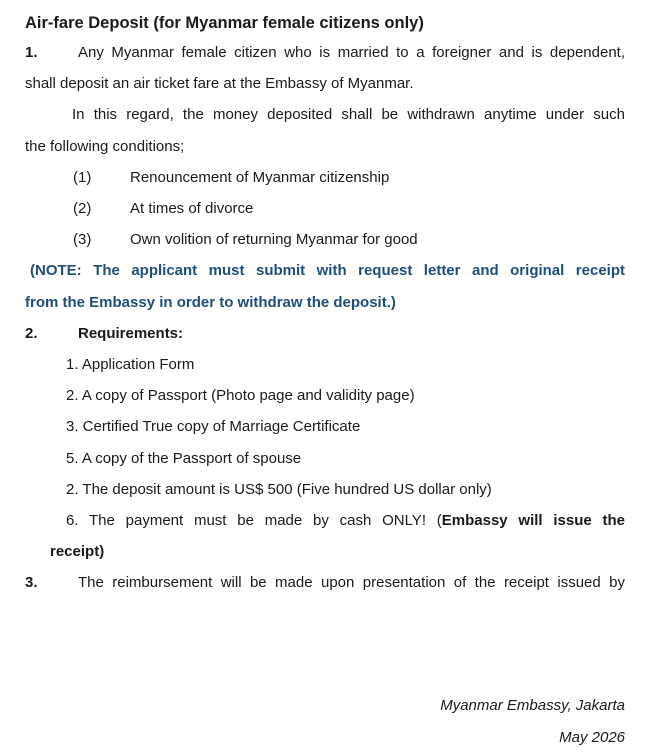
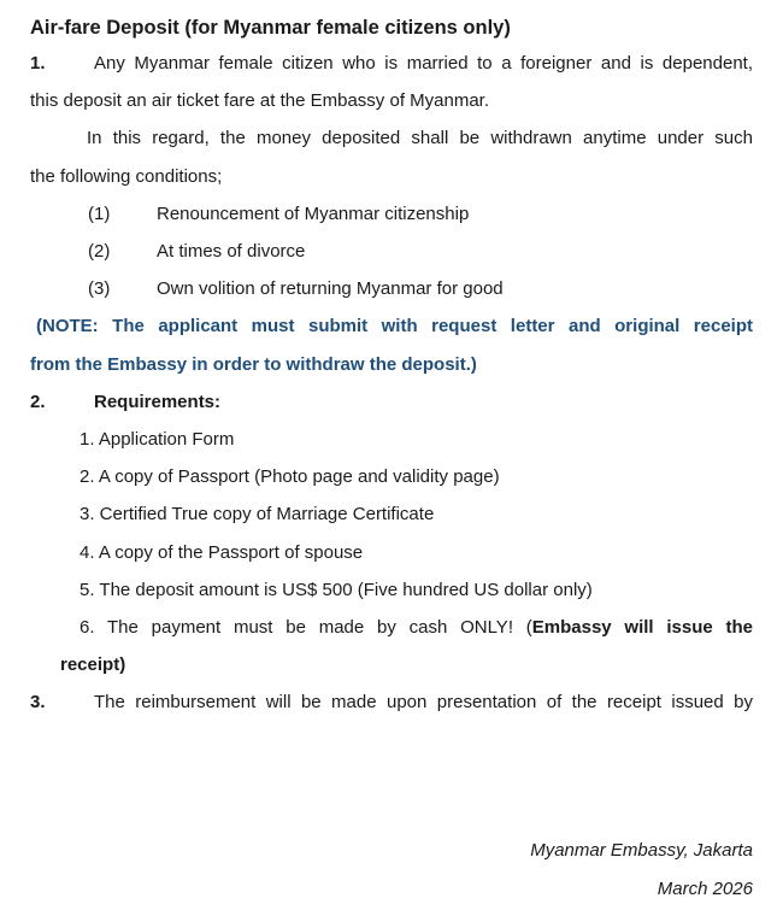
  Air-fare Deposit (for Myanmar female citizens only)
  1.
  Any Myanmar female citizen who is married to a foreigner and is dependent,
- shall deposit an air ticket fare at the Embassy of Myanmar.
+ this deposit an air ticket fare at the Embassy of Myanmar.
  In this regard, the money deposited shall be withdrawn anytime under such
  the following conditions;
  (1)
  Renouncement of Myanmar citizenship
  (2)
  At times of divorce
  (3)
  Own volition of returning Myanmar for good
  (NOTE: The applicant must submit with request letter and original receipt
  from the Embassy in order to withdraw the deposit.)
  2.
  Requirements:
  1. Application Form
  2. A copy of Passport (Photo page and validity page)
  3. Certified True copy of Marriage Certificate
- 5. A copy of the Passport of spouse
+ 4. A copy of the Passport of spouse
- 2. The deposit amount is US$ 500 (Five hundred US dollar only)
+ 5. The deposit amount is US$ 500 (Five hundred US dollar only)
  6. The payment must be made by cash ONLY! (Embassy will issue the
  receipt)
  3.
  The reimbursement will be made upon presentation of the receipt issued by
  Myanmar Embassy, Jakarta
- May 2026
+ March 2026
